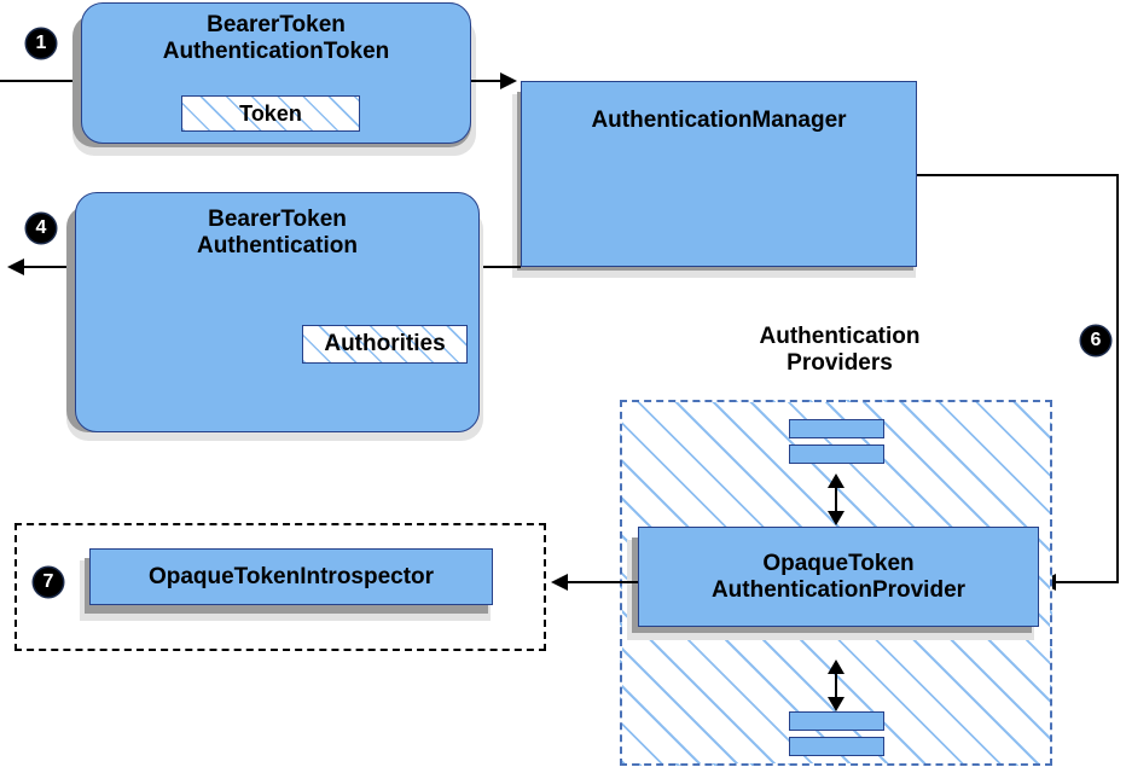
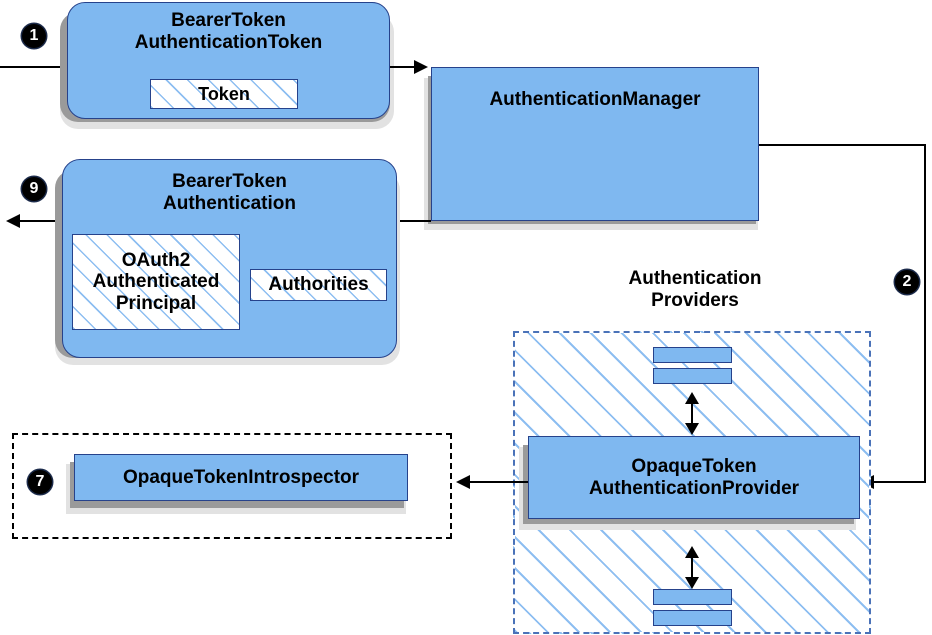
  1
  BearerToken
  AuthenticationToken
  Token
  AuthenticationManager
- 6
+ 2
- 4
+ 9
  BearerToken
  Authentication
+ OAuth2
+ Authenticated
+ Principal
  Authorities
  Authentication
  Providers
  OpaqueToken
  AuthenticationProvider
  7
  OpaqueTokenIntrospector
